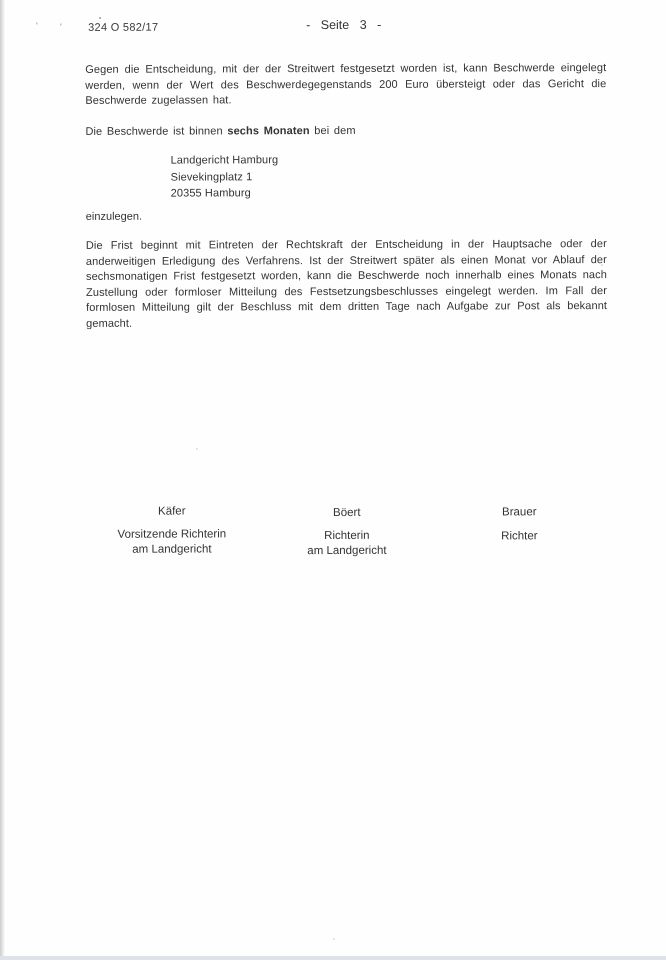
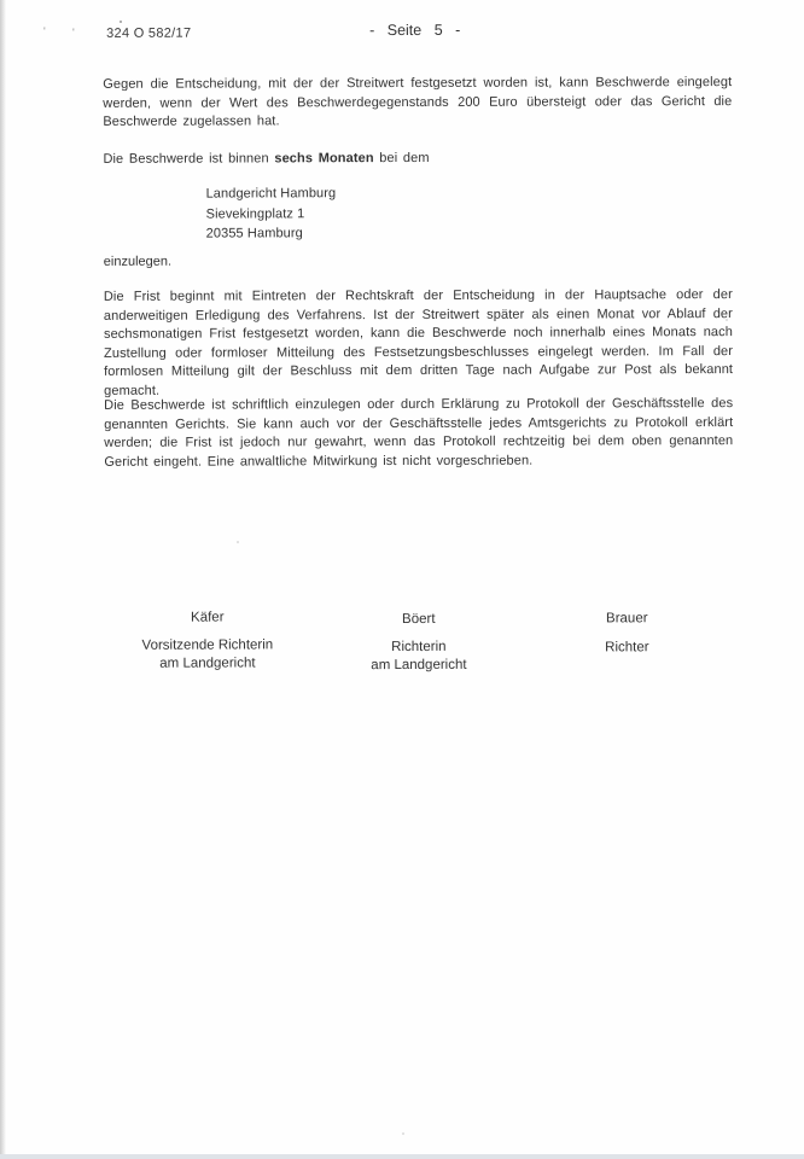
  '
  '
  324 O 582/17
- - Seite 3 -
+ - Seite 5 -
  Gegen die Entscheidung, mit der der Streitwert festgesetzt worden ist, kann Beschwerde eingelegt werden, wenn der Wert des Beschwerdegegenstands 200 Euro übersteigt oder das Gericht die Beschwerde zugelassen hat.
  Die Beschwerde ist binnen sechs Monaten bei dem
  Landgericht Hamburg
  Sievekingplatz 1
  20355 Hamburg
  einzulegen.
  Die Frist beginnt mit Eintreten der Rechtskraft der Entscheidung in der Hauptsache oder der anderweitigen Erledigung des Verfahrens. Ist der Streitwert später als einen Monat vor Ablauf der sechsmonatigen Frist festgesetzt worden, kann die Beschwerde noch innerhalb eines Monats nach Zustellung oder formloser Mitteilung des Festsetzungsbeschlusses eingelegt werden. Im Fall der formlosen Mitteilung gilt der Beschluss mit dem dritten Tage nach Aufgabe zur Post als bekannt gemacht.
+ Die Beschwerde ist schriftlich einzulegen oder durch Erklärung zu Protokoll der Geschäftsstelle des genannten Gerichts. Sie kann auch vor der Geschäftsstelle jedes Amtsgerichts zu Protokoll erklärt werden; die Frist ist jedoch nur gewahrt, wenn das Protokoll rechtzeitig bei dem oben genannten Gericht eingeht. Eine anwaltliche Mitwirkung ist nicht vorgeschrieben.
  Käfer
  Vorsitzende Richterin
  am Landgericht
  Böert
  Richterin
  am Landgericht
  Brauer
  Richter
